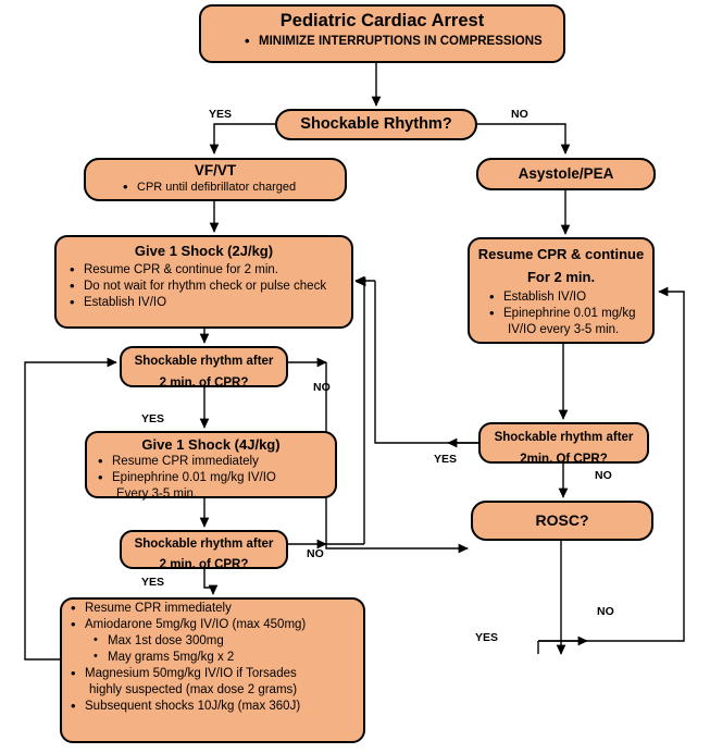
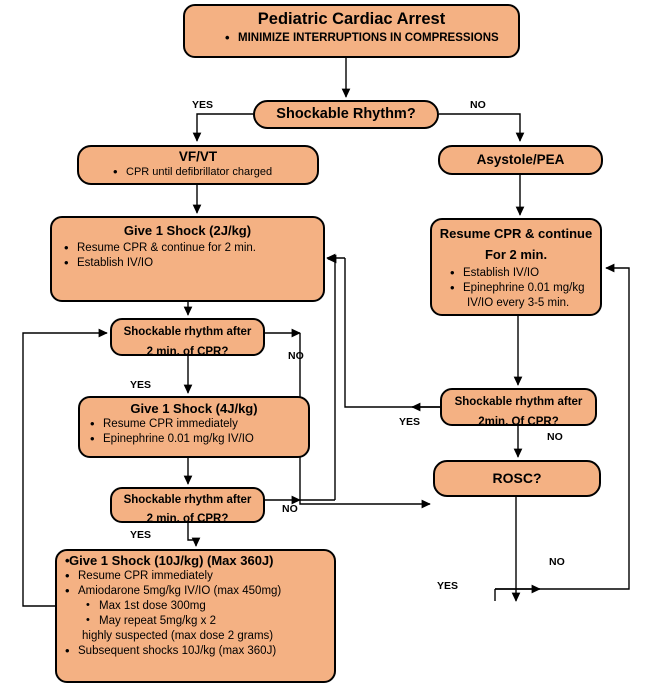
  Pediatric Cardiac Arrest
  MINIMIZE INTERRUPTIONS IN COMPRESSIONS
  Shockable Rhythm?
  VF/VT
  CPR until defibrillator charged
  Asystole/PEA
  Give 1 Shock (2J/kg)
  Resume CPR & continue for 2 min.
- Do not wait for rhythm check or pulse check
  Establish IV/IO
  Resume CPR & continue
  For 2 min.
  Establish IV/IO
  Epinephrine 0.01 mg/kg
  IV/IO every 3-5 min.
  Shockable rhythm after
  2 min. of CPR?
  Give 1 Shock (4J/kg)
  Resume CPR immediately
  Epinephrine 0.01 mg/kg IV/IO
- Every 3-5 min.
  Shockable rhythm after
  2 min. of CPR?
  Shockable rhythm after
  2min. Of CPR?
  ROSC?
+ Give 1 Shock (10J/kg) (Max 360J)
  Resume CPR immediately
  Amiodarone 5mg/kg IV/IO (max 450mg)
  Max 1st dose 300mg
- May grams 5mg/kg x 2
+ May repeat 5mg/kg x 2
- Magnesium 50mg/kg IV/IO if Torsades
  highly suspected (max dose 2 grams)
  Subsequent shocks 10J/kg (max 360J)
  YES
  NO
  NO
  YES
  NO
  YES
  YES
  NO
  NO
  YES
